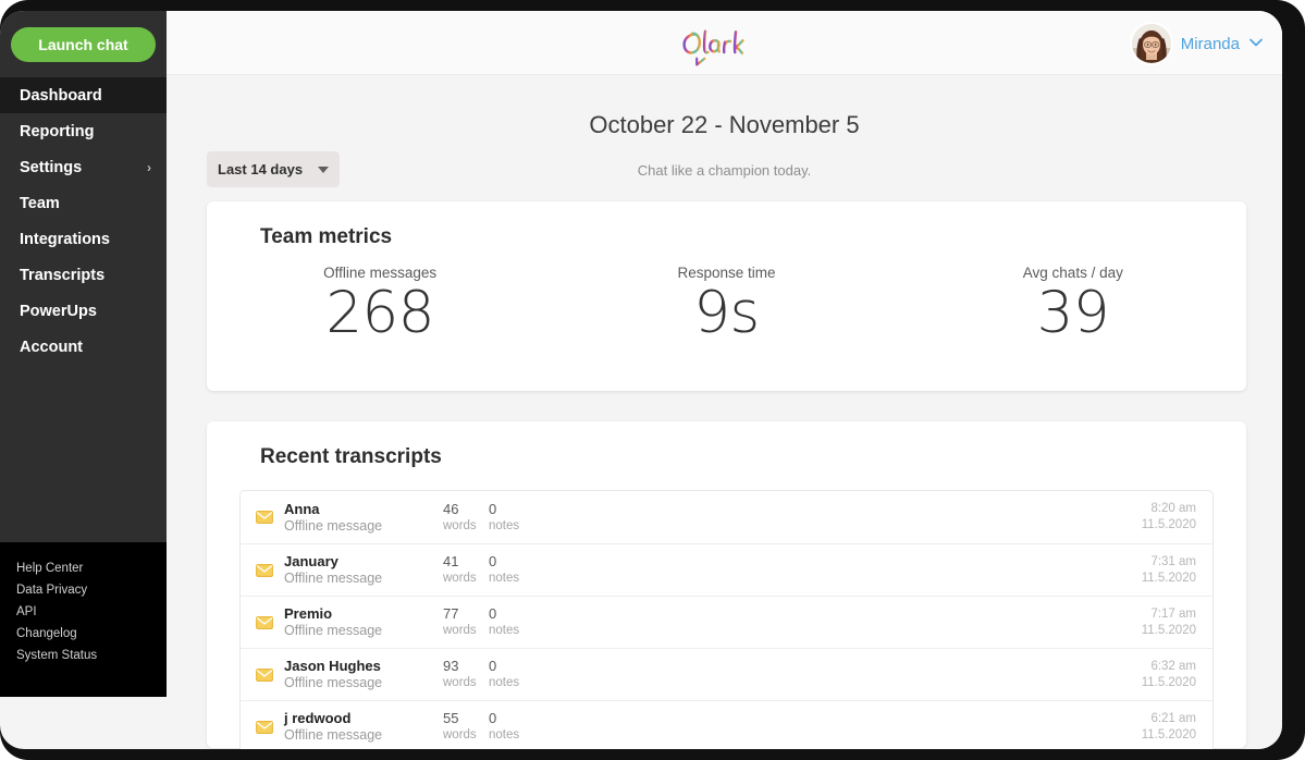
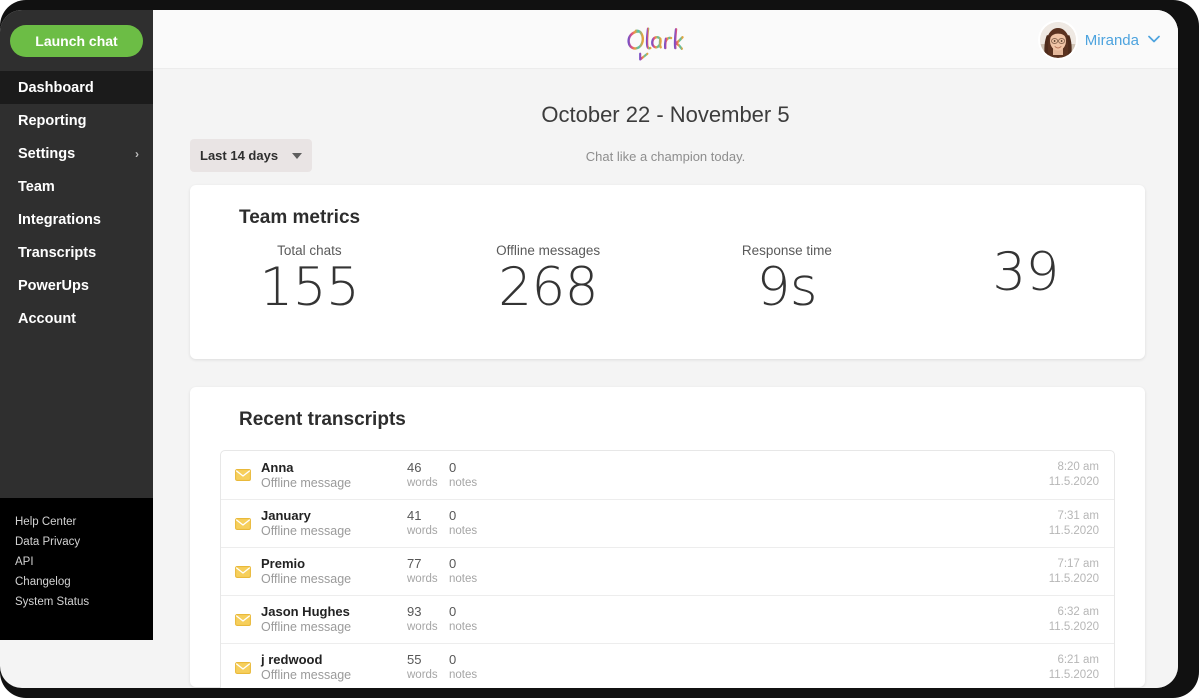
  Launch chat
  Dashboard
  Reporting
  Settings
  ›
  Team
  Integrations
  Transcripts
  PowerUps
  Account
  Help Center
  Data Privacy
  API
  Changelog
  System Status
  Miranda
  October 22 - November 5
  Chat like a champion today.
  Last 14 days
  Team metrics
+ Total chats
+ 155
  Offline messages
  268
  Response time
  9s
- Avg chats / day
  39
  Recent transcripts
  Anna
  Offline message
  46
  words
  0
  notes
  8:20 am
  11.5.2020
  January
  Offline message
  41
  words
  0
  notes
  7:31 am
  11.5.2020
  Premio
  Offline message
  77
  words
  0
  notes
  7:17 am
  11.5.2020
  Jason Hughes
  Offline message
  93
  words
  0
  notes
  6:32 am
  11.5.2020
  j redwood
  Offline message
  55
  words
  0
  notes
  6:21 am
  11.5.2020
